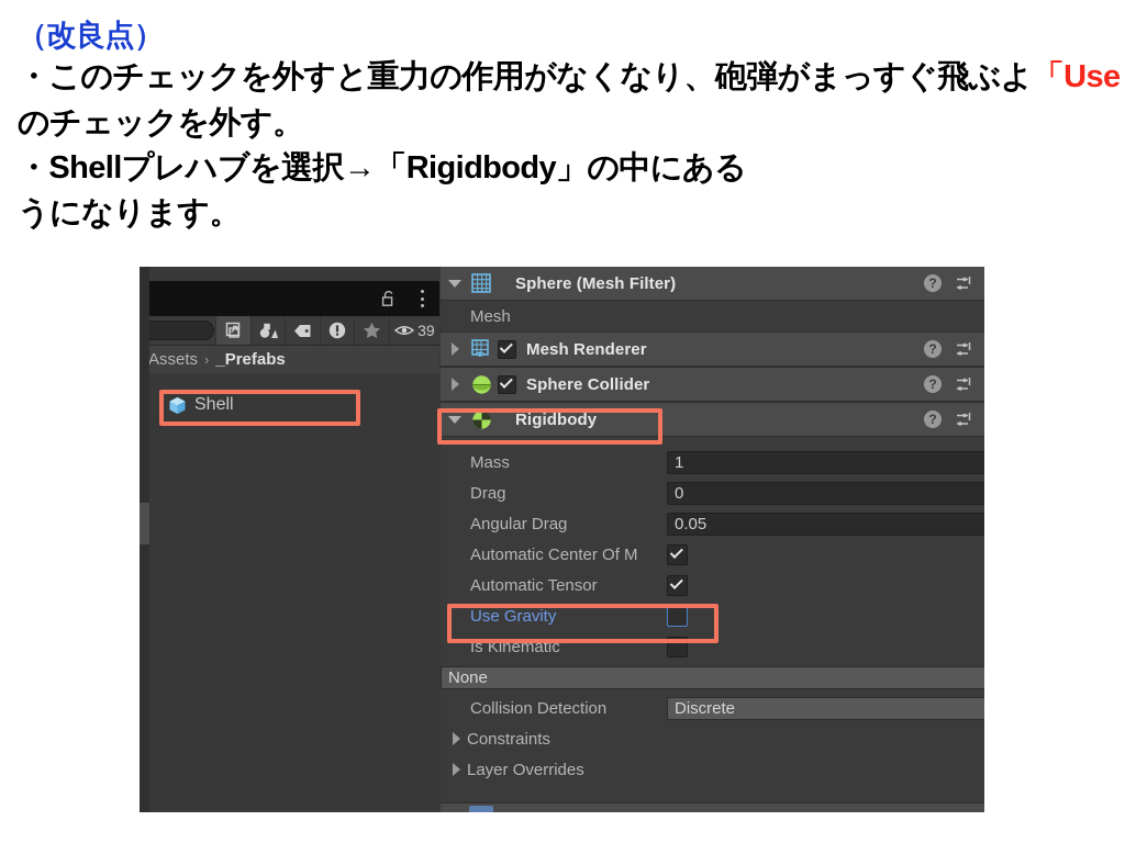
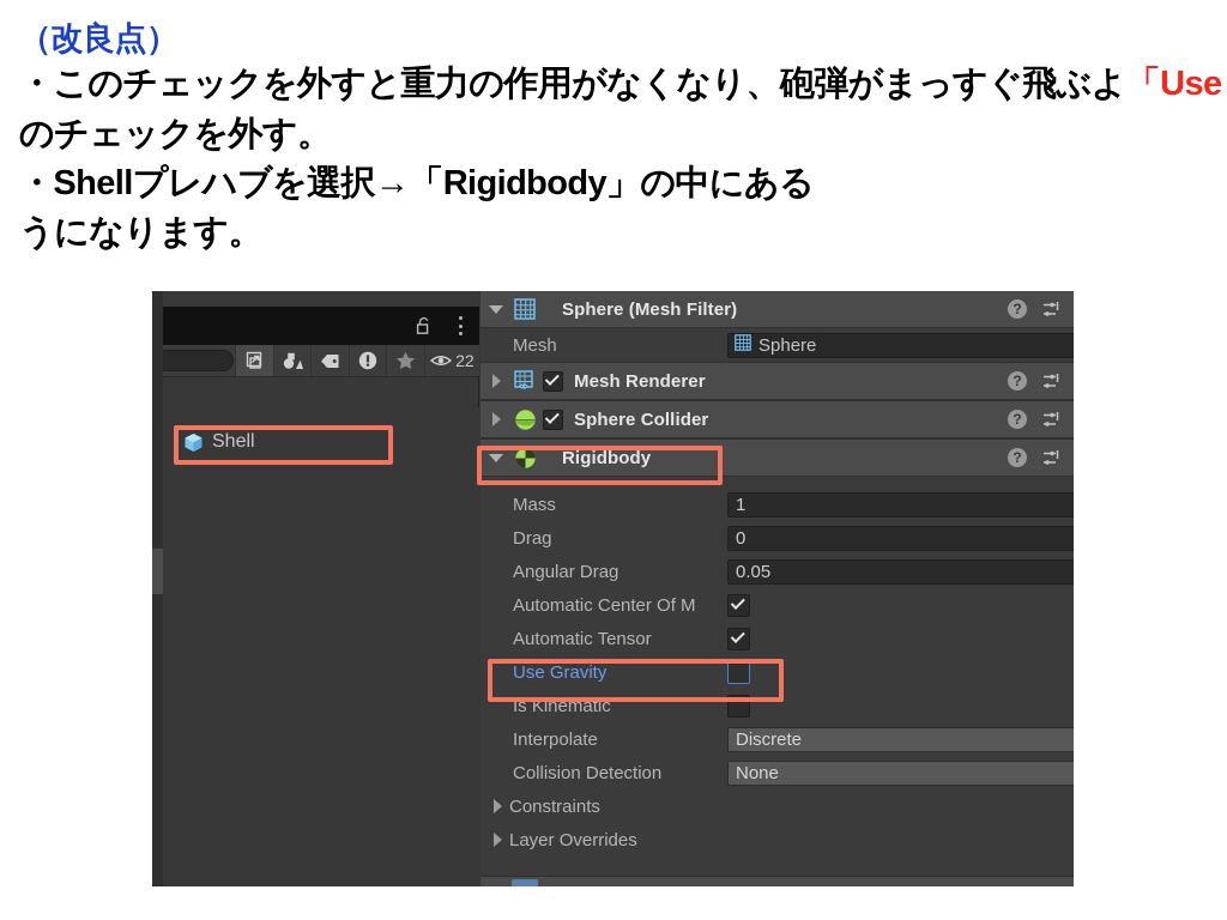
  （改良点）
  ・このチェックを外すと重力の作用がなくなり、砲弾がまっすぐ飛ぶよ「Use
  のチェックを外す。
  ・Shellプレハブを選択→「Rigidbody」の中にある
  うになります。
- 39
+ 22
- Assets
- ›
- _Prefabs
  Shell
  Sphere (Mesh Filter)
  ?
  Mesh
+ Sphere
  Mesh Renderer
  ?
  Sphere Collider
  ?
  Rigidbody
  ?
  Mass
  1
  Drag
  0
  Angular Drag
  0.05
  Automatic Center Of M
  Automatic Tensor
  Use Gravity
  Is Kinematic
+ Interpolate
- None
+ Discrete
  Collision Detection
- Discrete
+ None
  Constraints
  Layer Overrides
